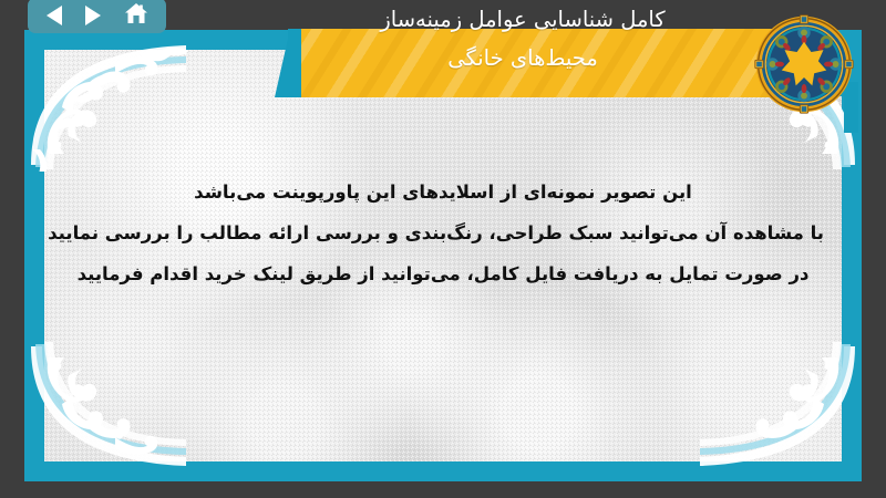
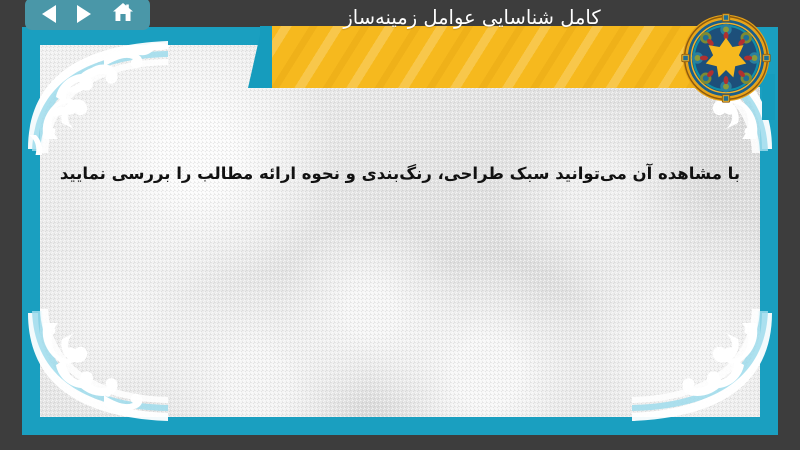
- این تصویر نمونه‌ای از اسلایدهای این پاورپوینت می‌باشد
- با مشاهده آن می‌توانید سبک طراحی، رنگ‌بندی و بررسی ارائه مطالب را بررسی نمایید
+ با مشاهده آن می‌توانید سبک طراحی، رنگ‌بندی و نحوه ارائه مطالب را بررسی نمایید
- در صورت تمایل به دریافت فایل کامل، می‌توانید از طریق لینک خرید اقدام فرمایید
  کامل شناسایی عوامل زمینه‌ساز
- محیط‌های خانگی
